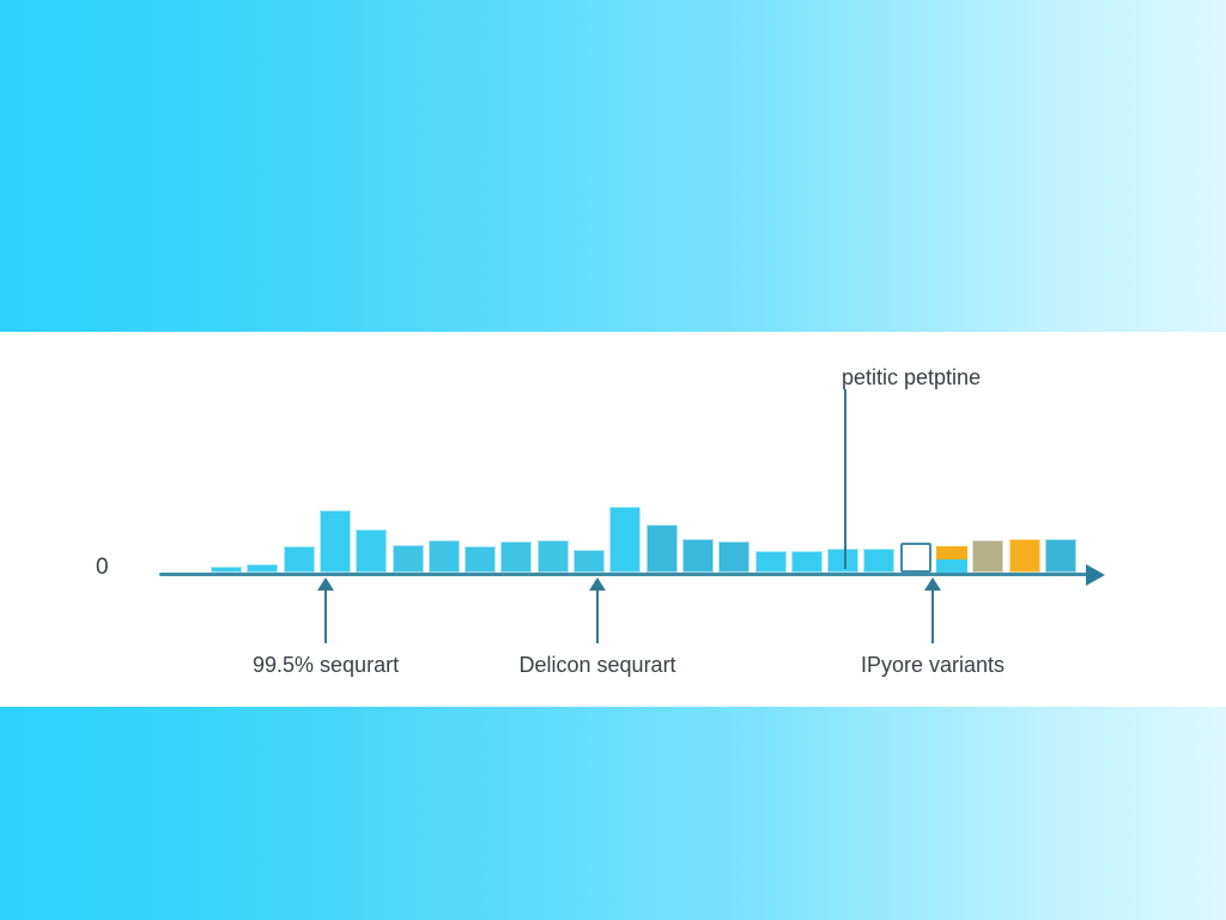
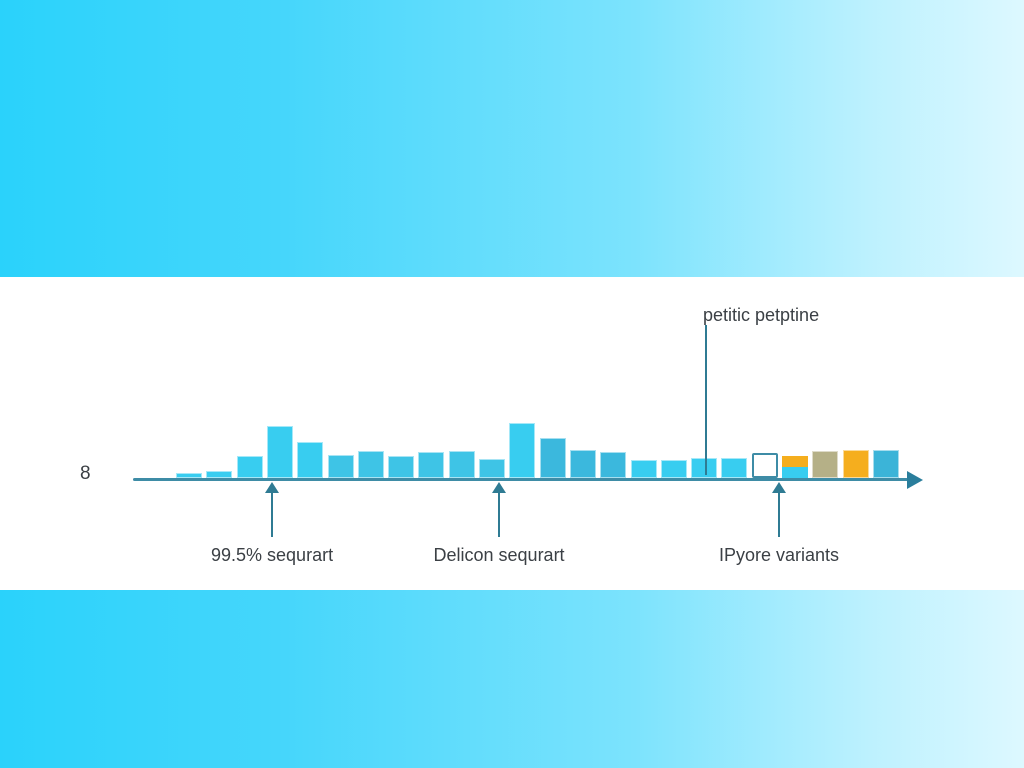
- 0
+ 8
  99.5% sequrart
  Delicon sequrart
  IPyore variants
  petitic petptine
